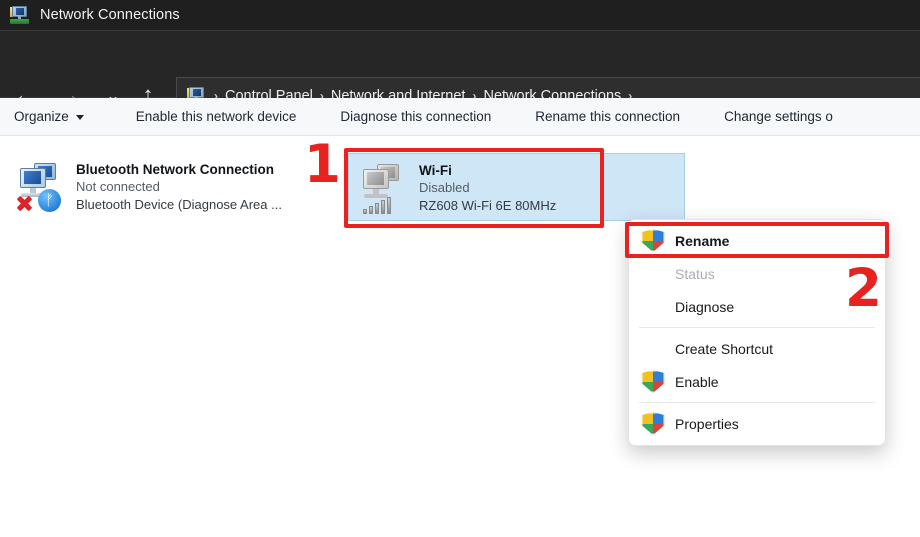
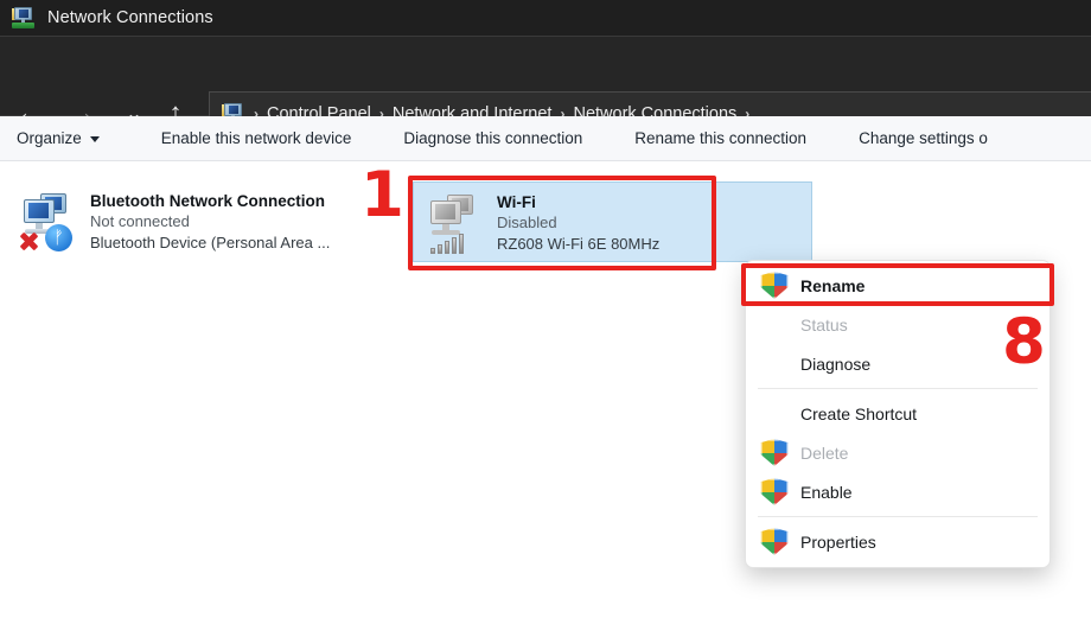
  Network Connections
  ←
  →
  ⌄
  ↑
  ›
  Control Panel
  ›
  Network and Internet
  ›
  Network Connections
  ›
  Organize
  Enable this network device
  Diagnose this connection
  Rename this connection
  Change settings o
  ᚠ
  Bluetooth Network Connection
  Not connected
- Bluetooth Device (Diagnose Area ...
+ Bluetooth Device (Personal Area ...
  Wi-Fi
  Disabled
  RZ608 Wi-Fi 6E 80MHz
  Rename
  Status
  Diagnose
  Create Shortcut
+ Delete
  Enable
  Properties
  1
- 2
+ 8
